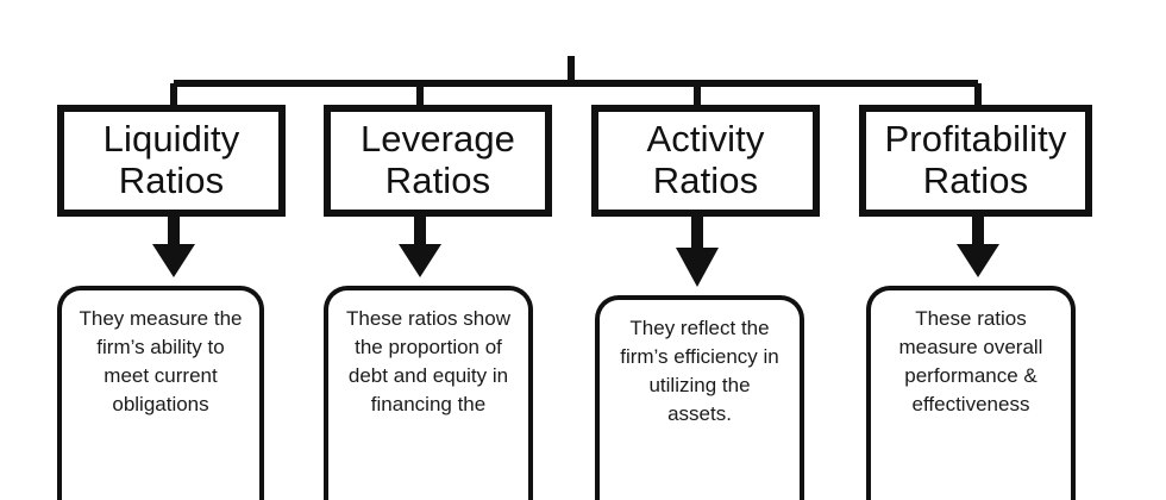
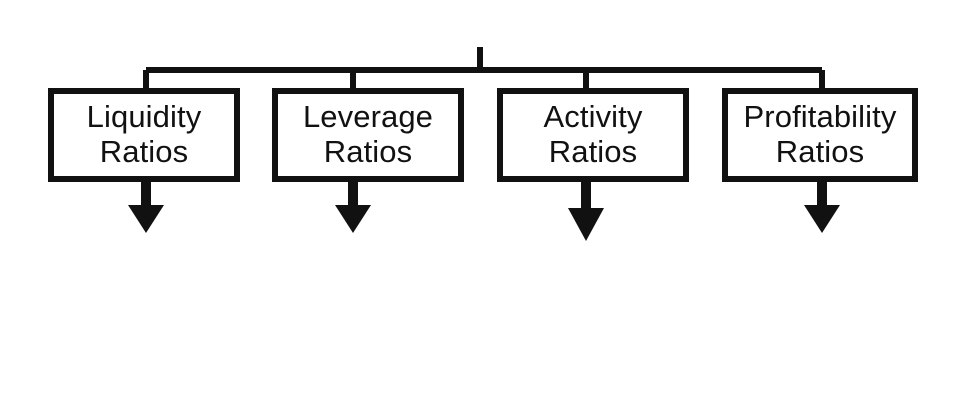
  Liquidity
  Ratios
  Leverage
  Ratios
  Activity
  Ratios
  Profitability
  Ratios
- They measure the firm’s ability to meet current obligations
- These ratios show the proportion of debt and equity in financing the
- They reflect the firm’s efficiency in utilizing the assets.
- These ratios measure overall performance & effectiveness
